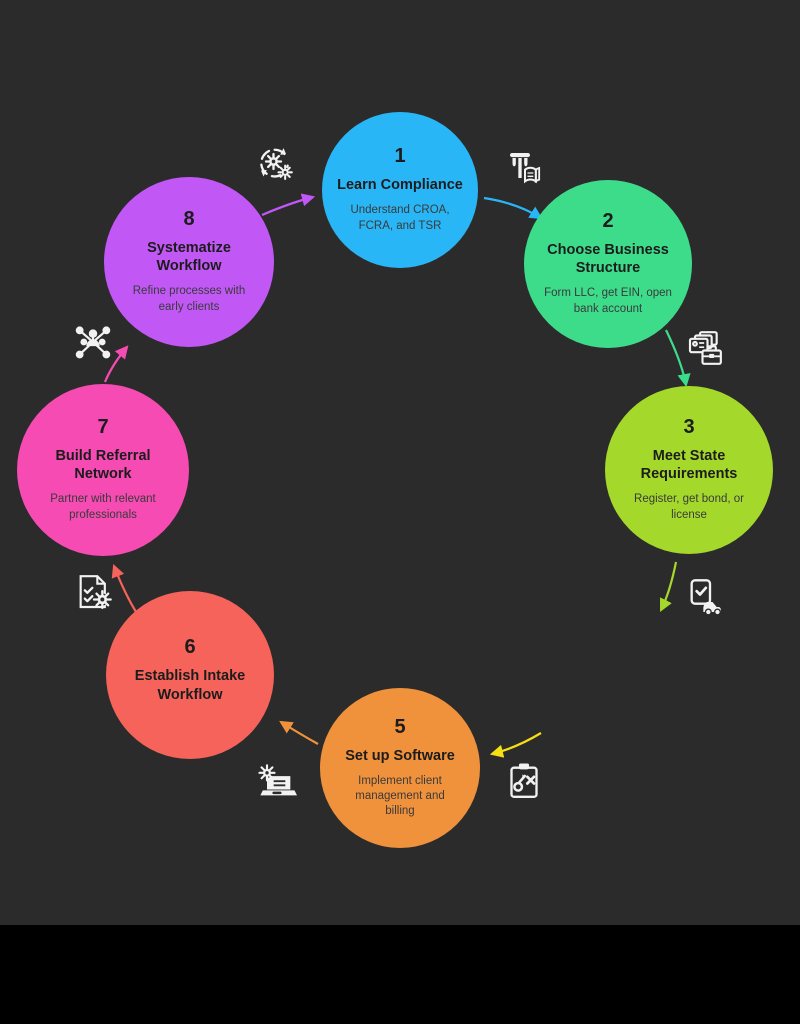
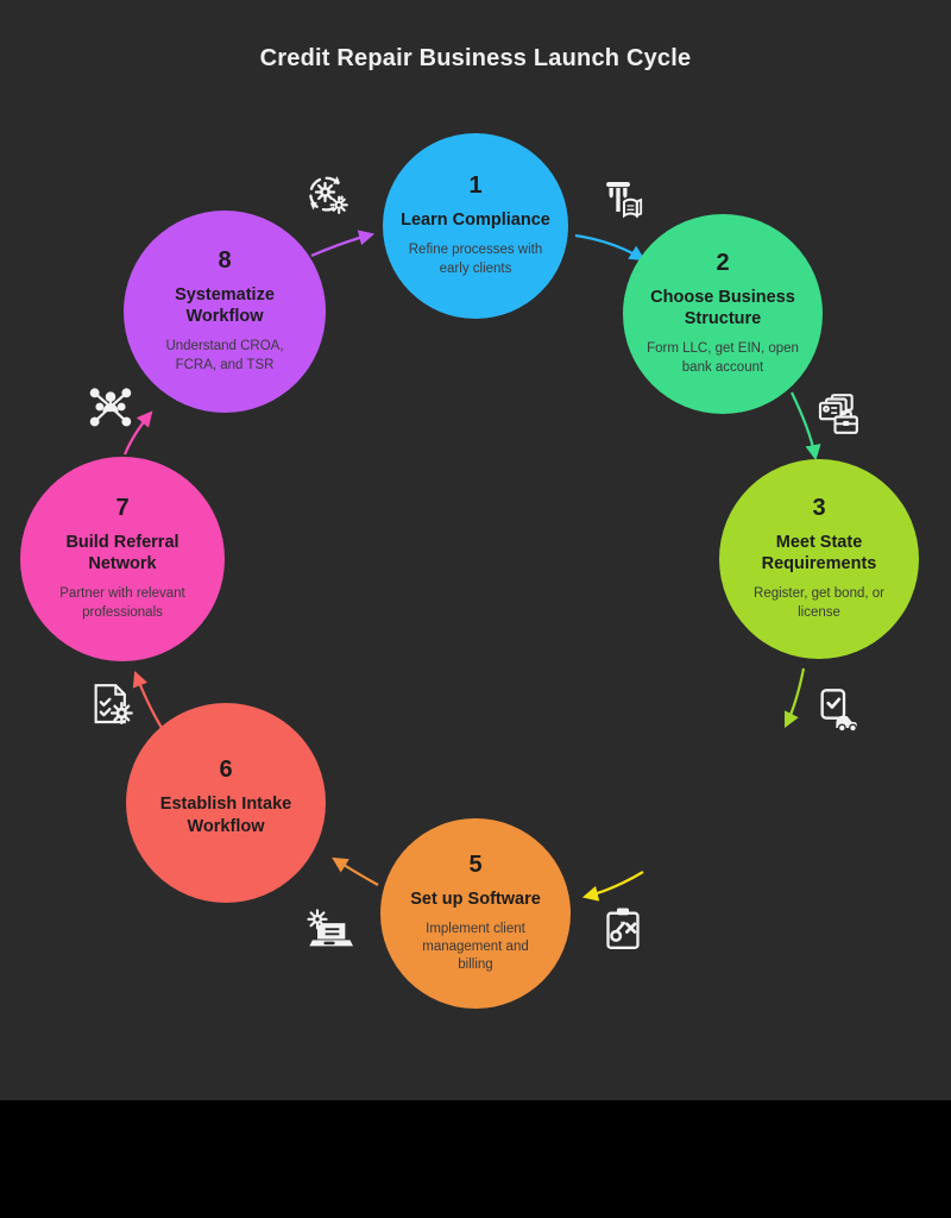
+ Credit Repair Business Launch Cycle
  1
  Learn Compliance
- Understand CROA, FCRA, and TSR
+ Refine processes with early clients
  2
  Choose Business Structure
  Form LLC, get EIN, open bank account
  3
  Meet State Requirements
  Register, get bond, or license
  5
  Set up Software
  Implement client management and billing
  6
  Establish Intake Workflow
  7
  Build Referral Network
  Partner with relevant professionals
  8
  Systematize Workflow
- Refine processes with early clients
+ Understand CROA, FCRA, and TSR
